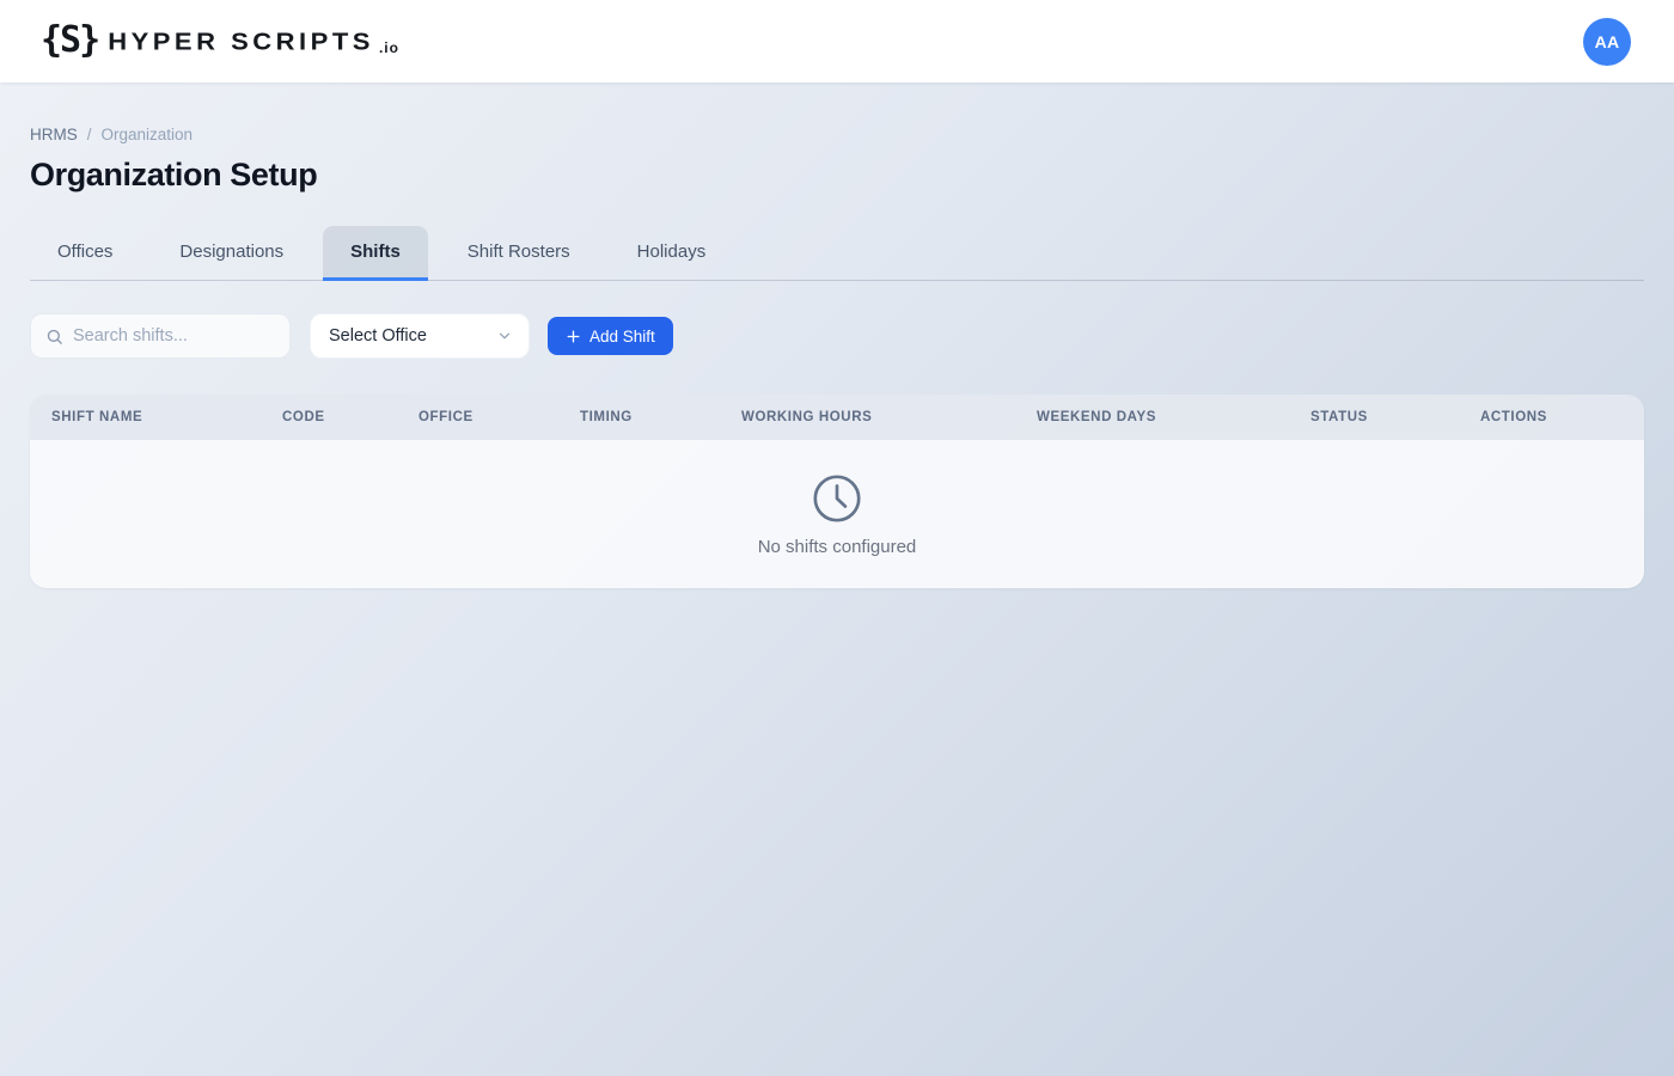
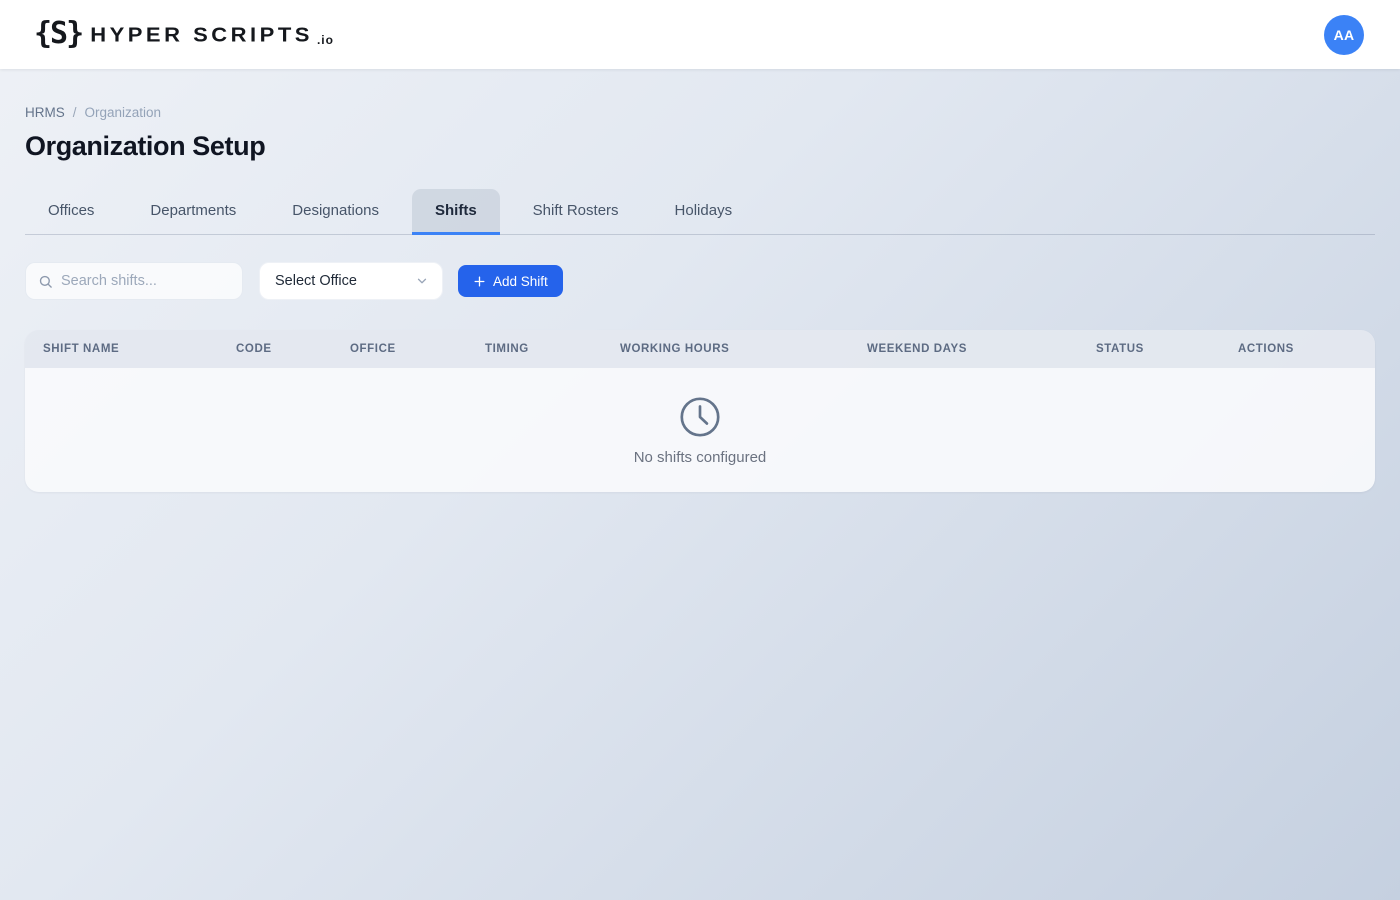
  {S}
  HYPER SCRIPTS
  .io
  AA
  HRMS
  /
  Organization
  Organization Setup
  Offices
+ Departments
  Designations
  Shifts
  Shift Rosters
  Holidays
  Search shifts...
  Select Office
  Add Shift
  SHIFT NAME
  CODE
  OFFICE
  TIMING
  WORKING HOURS
  WEEKEND DAYS
  STATUS
  ACTIONS
  No shifts configured
